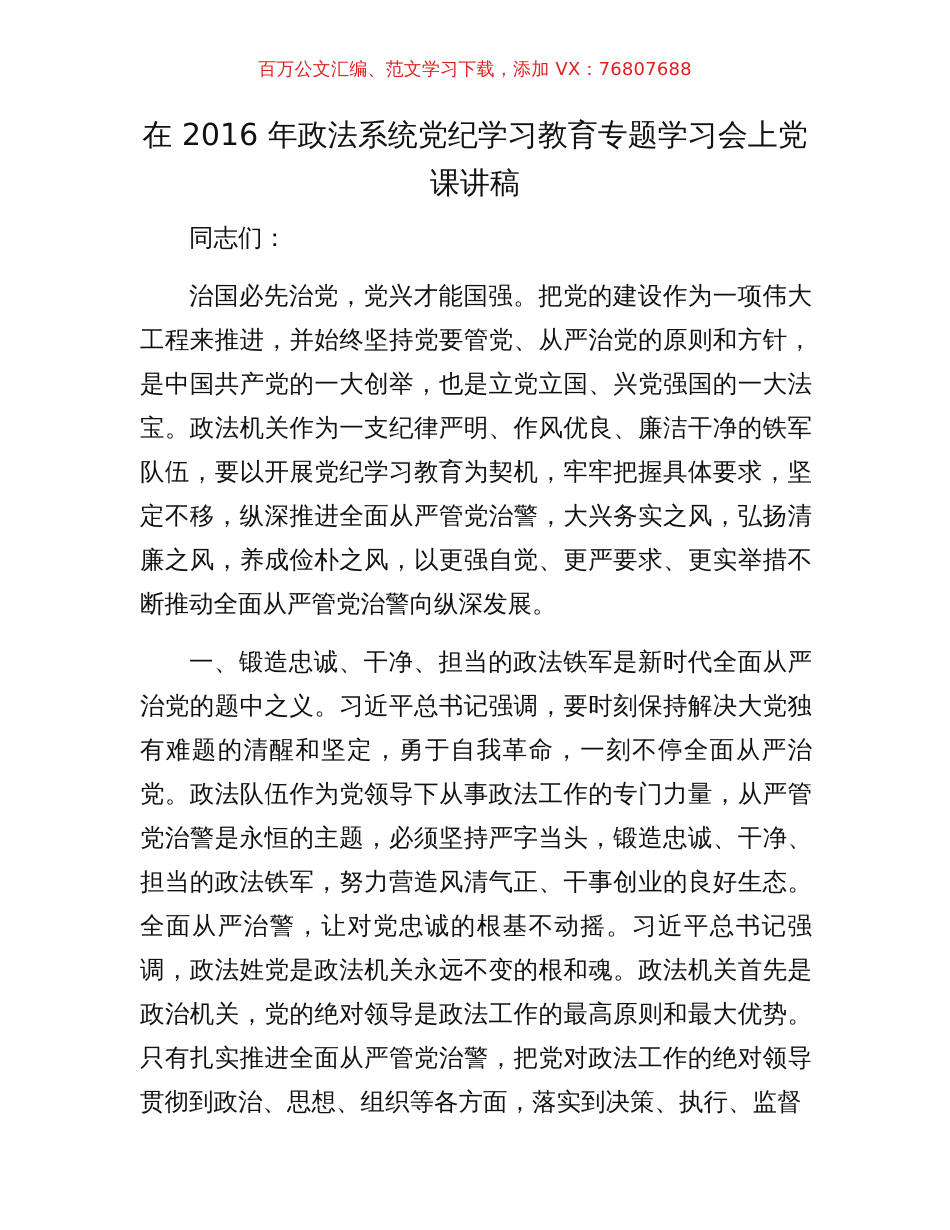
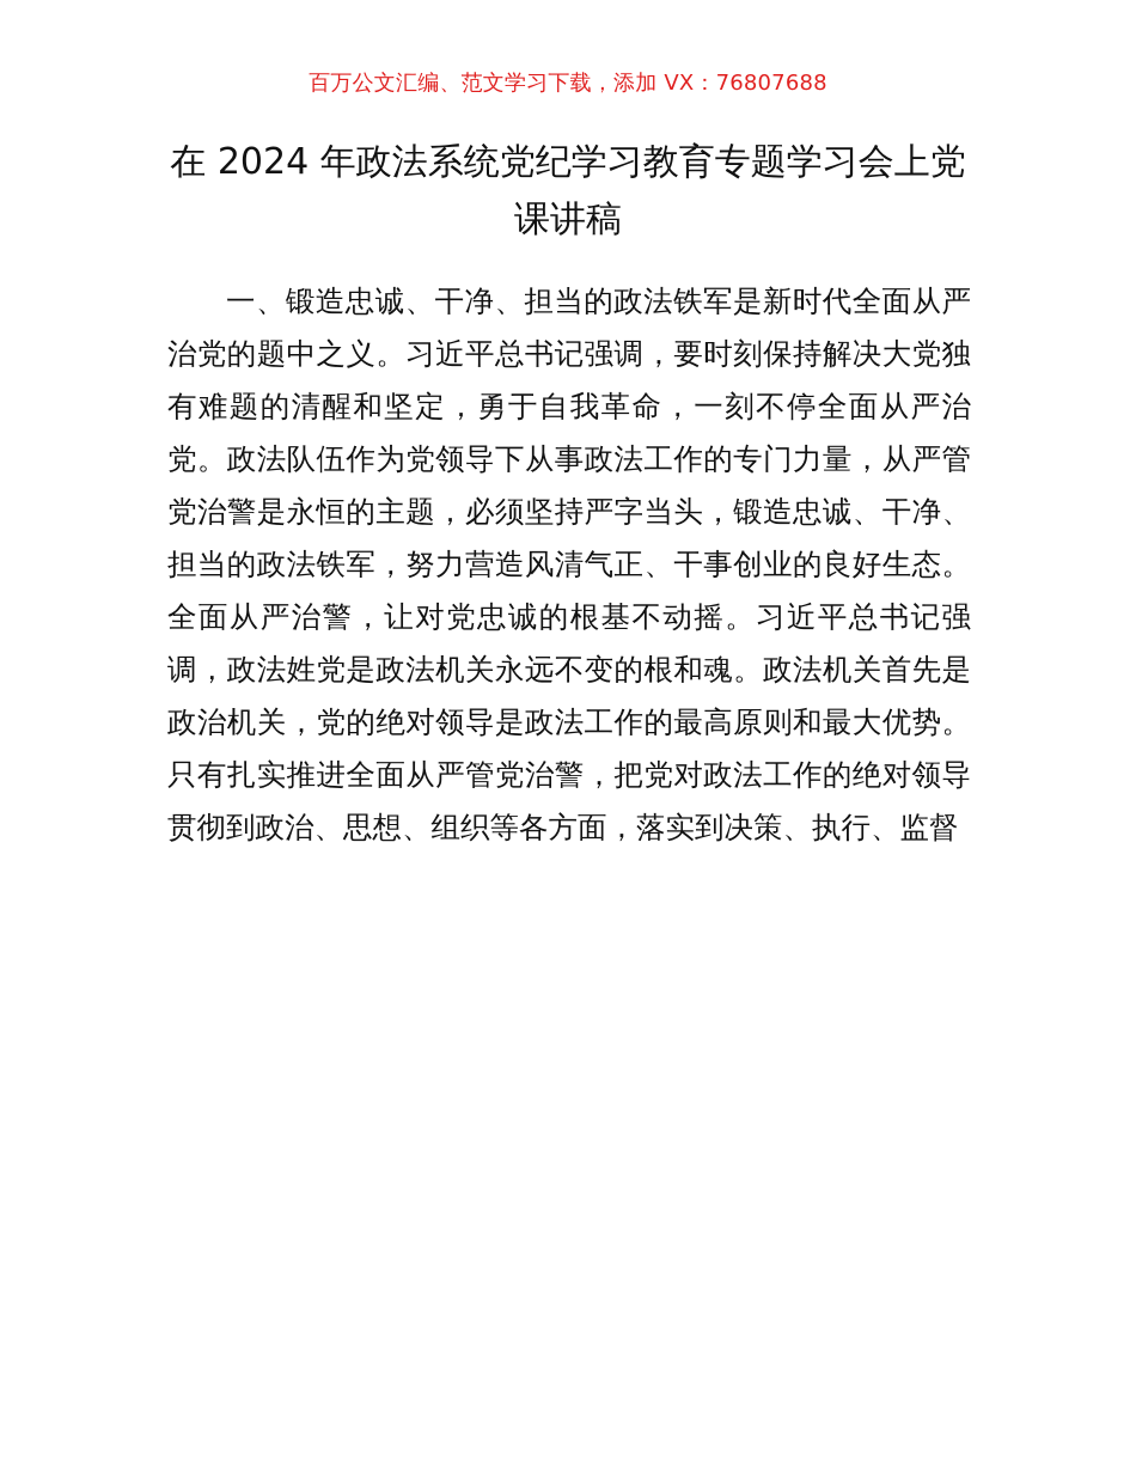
  百万公文汇编、范文学习下载，添加 VX：76807688
- 在 2016 年政法系统党纪学习教育专题学习会上党课讲稿
+ 在 2024 年政法系统党纪学习教育专题学习会上党课讲稿
- 同志们：
- 治国必先治党，党兴才能国强。把党的建设作为一项伟大工程来推进，并始终坚持党要管党、从严治党的原则和方针，是中国共产党的一大创举，也是立党立国、兴党强国的一大法宝。政法机关作为一支纪律严明、作风优良、廉洁干净的铁军队伍，要以开展党纪学习教育为契机，牢牢把握具体要求，坚定不移，纵深推进全面从严管党治警，大兴务实之风，弘扬清廉之风，养成俭朴之风，以更强自觉、更严要求、更实举措不断推动全面从严管党治警向纵深发展。
  一、锻造忠诚、干净、担当的政法铁军是新时代全面从严治党的题中之义。习近平总书记强调，要时刻保持解决大党独有难题的清醒和坚定，勇于自我革命，一刻不停全面从严治党。政法队伍作为党领导下从事政法工作的专门力量，从严管党治警是永恒的主题，必须坚持严字当头，锻造忠诚、干净、担当的政法铁军，努力营造风清气正、干事创业的良好生态。全面从严治警，让对党忠诚的根基不动摇。习近平总书记强调，政法姓党是政法机关永远不变的根和魂。政法机关首先是政治机关，党的绝对领导是政法工作的最高原则和最大优势。只有扎实推进全面从严管党治警，把党对政法工作的绝对领导贯彻到政治、思想、组织等各方面，落实到决策、执行、监督
